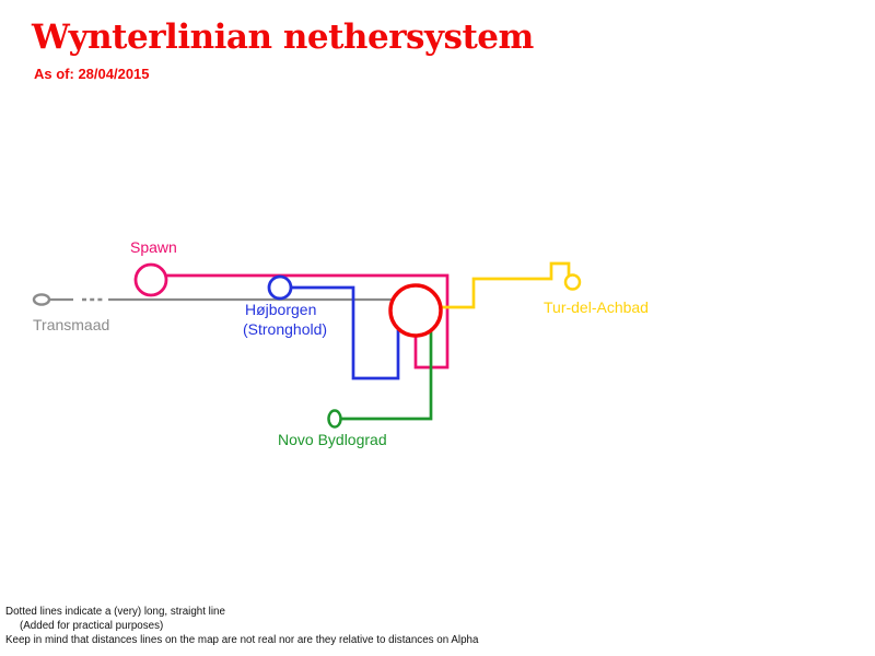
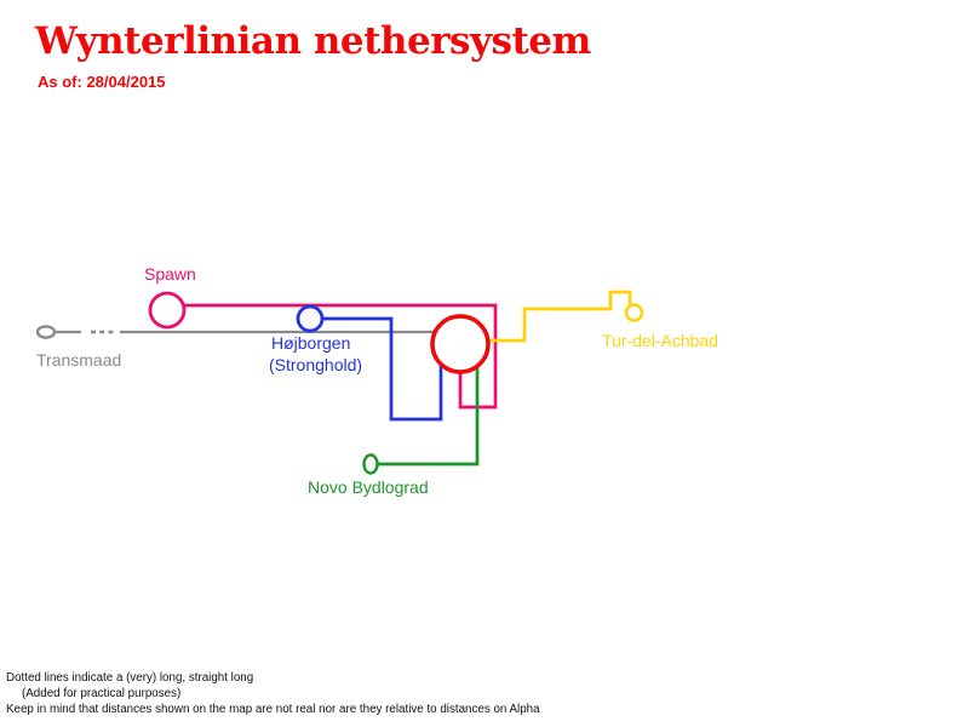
  Wynterlinian nethersystem
  As of: 28/04/2015
  Transmaad
  Spawn
  Højborgen
  (Stronghold)
  Tur-del-Achbad
  Novo Bydlograd
- Dotted lines indicate a (very) long, straight line
+ Dotted lines indicate a (very) long, straight long
  (Added for practical purposes)
- Keep in mind that distances lines on the map are not real nor are they relative to distances on Alpha
+ Keep in mind that distances shown on the map are not real nor are they relative to distances on Alpha
